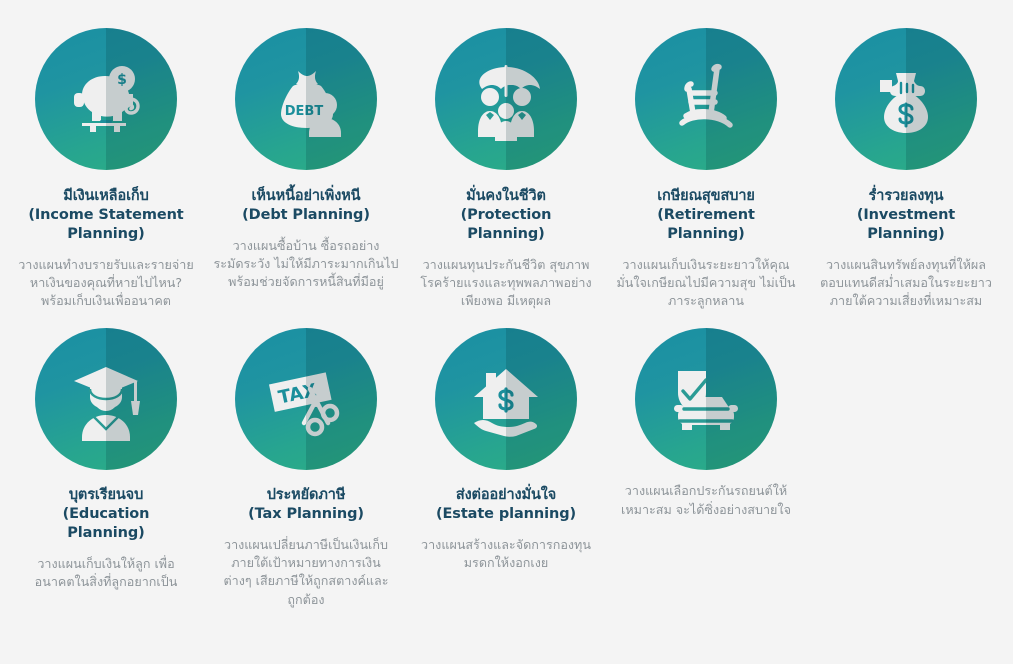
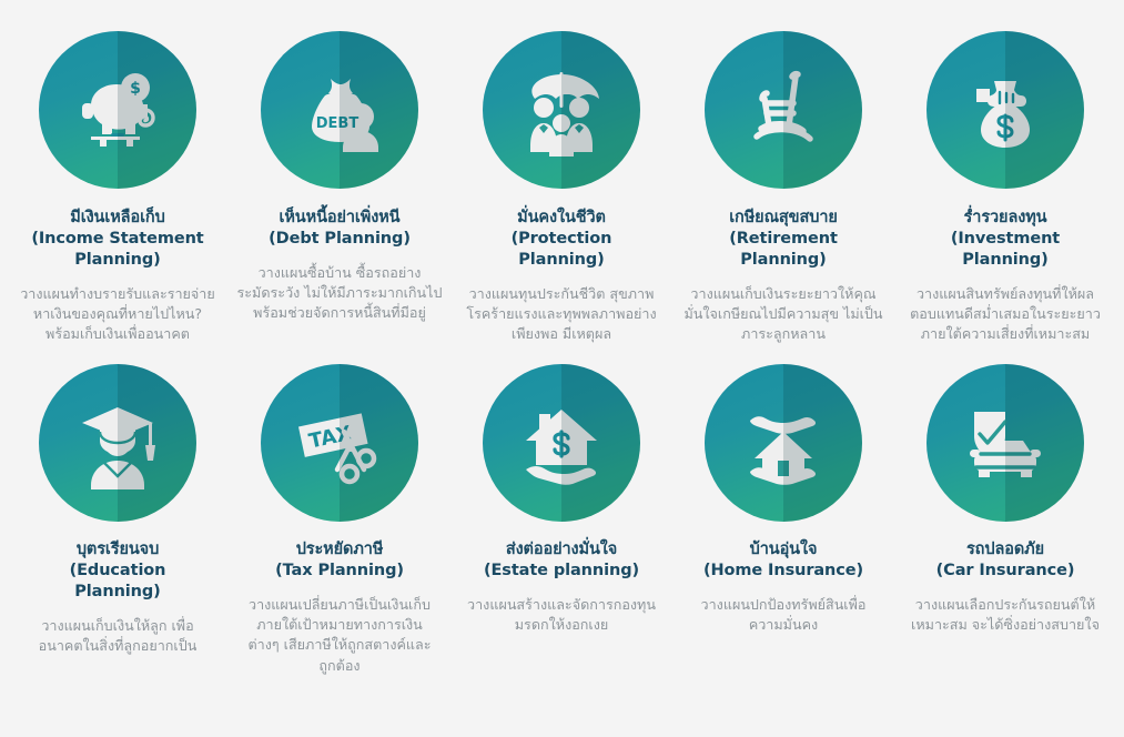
  $
  มีเงินเหลือเก็บ
  (Income Statement
  Planning)
  วางแผนทำงบรายรับและรายจ่าย
  หาเงินของคุณที่หายไปไหน?
  พร้อมเก็บเงินเพื่ออนาคต
  DEBT
  เห็นหนี้อย่าเพิ่งหนี
  (Debt Planning)
  วางแผนซื้อบ้าน ซื้อรถอย่าง
  ระมัดระวัง ไม่ให้มีภาระมากเกินไป
  พร้อมช่วยจัดการหนี้สินที่มีอยู่
  มั่นคงในชีวิต
  (Protection
  Planning)
  วางแผนทุนประกันชีวิต สุขภาพ
  โรคร้ายแรงและทุพพลภาพอย่าง
  เพียงพอ มีเหตุผล
  เกษียณสุขสบาย
  (Retirement
  Planning)
  วางแผนเก็บเงินระยะยาวให้คุณ
  มั่นใจเกษียณไปมีความสุข ไม่เป็น
  ภาระลูกหลาน
  ร่ำรวยลงทุน
  (Investment
  Planning)
  วางแผนสินทรัพย์ลงทุนที่ให้ผล
  ตอบแทนดีสม่ำเสมอในระยะยาว
  ภายใต้ความเสี่ยงที่เหมาะสม
  บุตรเรียนจบ
  (Education
  Planning)
  วางแผนเก็บเงินให้ลูก เพื่อ
  อนาคตในสิ่งที่ลูกอยากเป็น
  ประหยัดภาษี
  (Tax Planning)
  วางแผนเปลี่ยนภาษีเป็นเงินเก็บ
  ภายใต้เป้าหมายทางการเงิน
  ต่างๆ เสียภาษีให้ถูกสตางค์และ
  ถูกต้อง
  ส่งต่ออย่างมั่นใจ
  (Estate planning)
  วางแผนสร้างและจัดการกองทุน
  มรดกให้งอกเงย
+ บ้านอุ่นใจ
+ (Home Insurance)
+ วางแผนปกป้องทรัพย์สินเพื่อ
+ ความมั่นคง
+ รถปลอดภัย
+ (Car Insurance)
  วางแผนเลือกประกันรถยนต์ให้
  เหมาะสม จะได้ซิ่งอย่างสบายใจ
